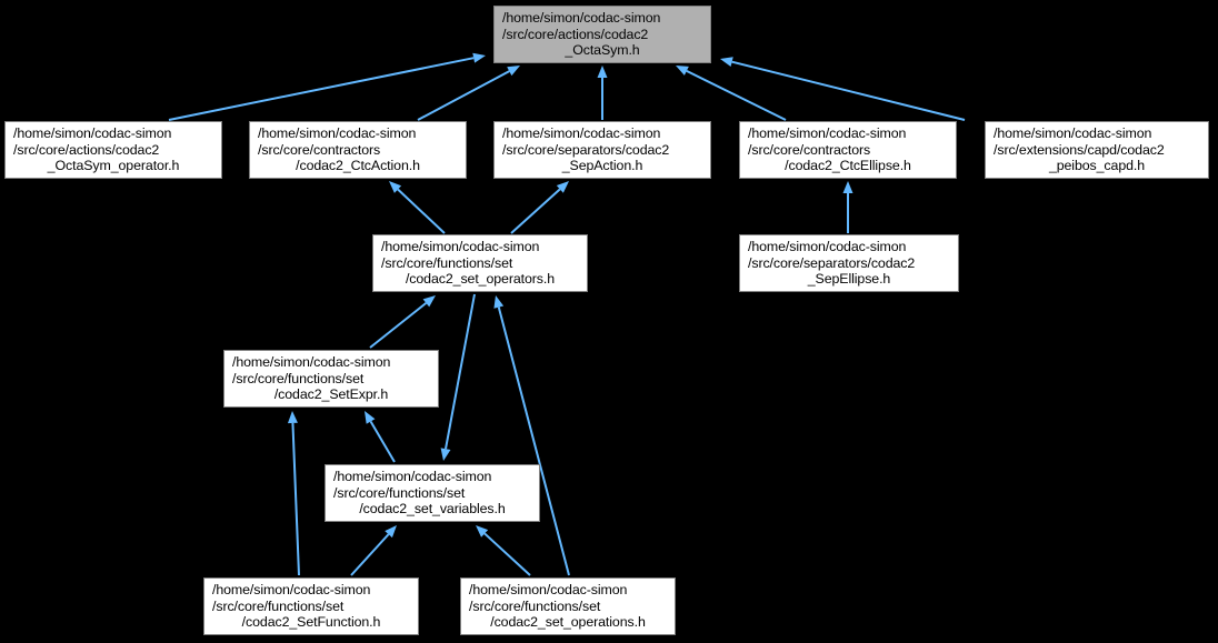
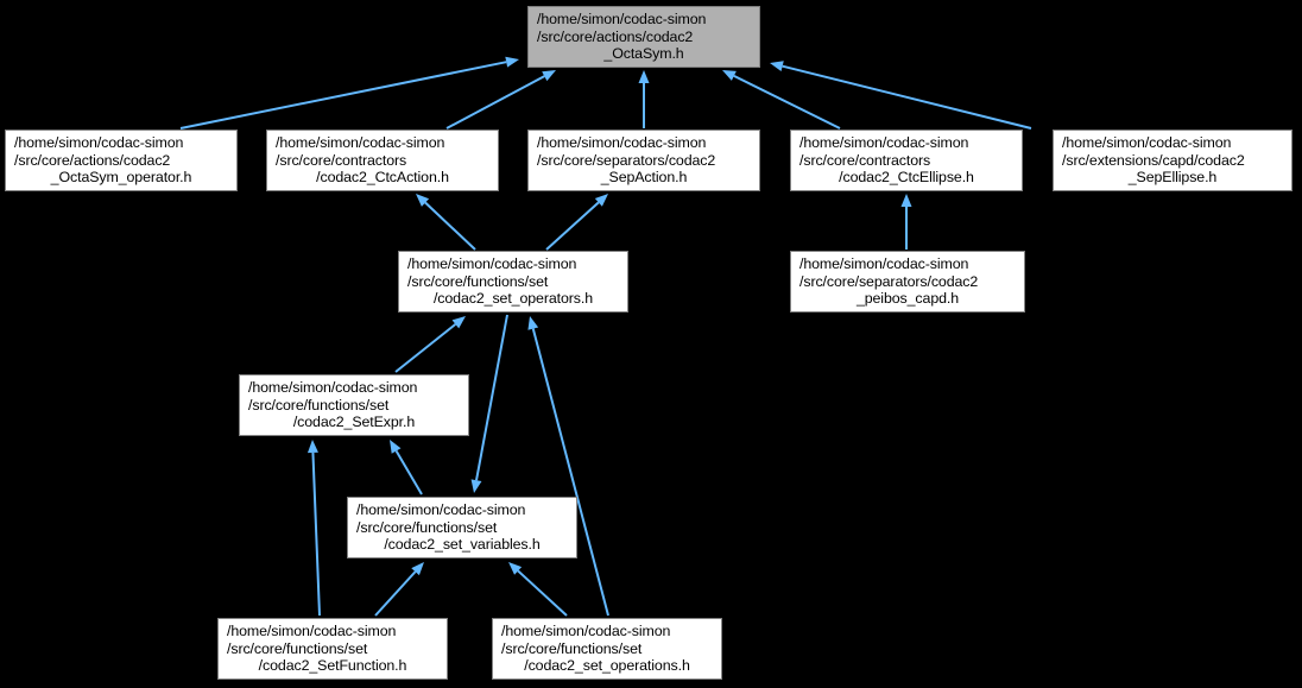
  /home/simon/codac-simon
  /src/core/actions/codac2
  _OctaSym.h
  /home/simon/codac-simon
  /src/core/actions/codac2
  _OctaSym_operator.h
  /home/simon/codac-simon
  /src/core/contractors
  /codac2_CtcAction.h
  /home/simon/codac-simon
  /src/core/separators/codac2
  _SepAction.h
  /home/simon/codac-simon
  /src/core/contractors
  /codac2_CtcEllipse.h
  /home/simon/codac-simon
  /src/extensions/capd/codac2
- _peibos_capd.h
+ _SepEllipse.h
  /home/simon/codac-simon
  /src/core/functions/set
  /codac2_set_operators.h
  /home/simon/codac-simon
  /src/core/separators/codac2
- _SepEllipse.h
+ _peibos_capd.h
  /home/simon/codac-simon
  /src/core/functions/set
  /codac2_SetExpr.h
  /home/simon/codac-simon
  /src/core/functions/set
  /codac2_set_variables.h
  /home/simon/codac-simon
  /src/core/functions/set
  /codac2_SetFunction.h
  /home/simon/codac-simon
  /src/core/functions/set
  /codac2_set_operations.h
